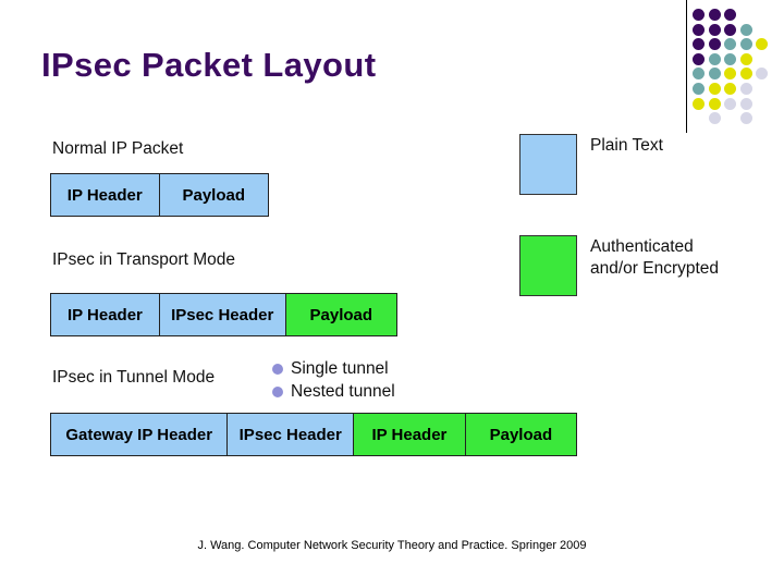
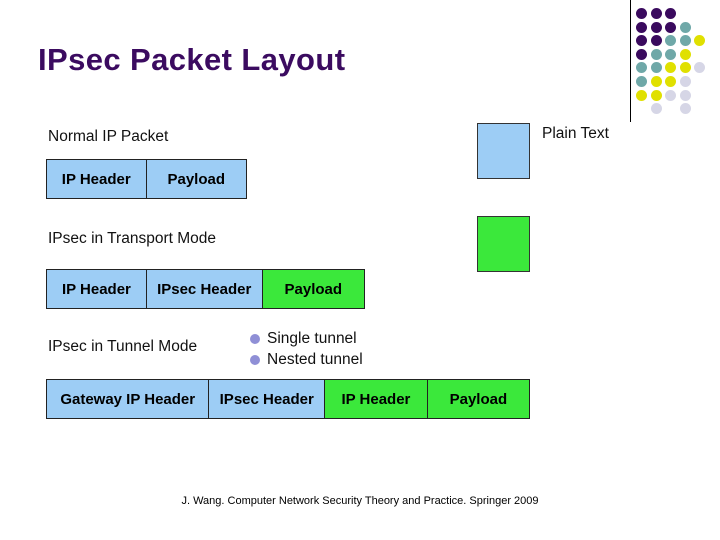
  IPsec Packet Layout
  Normal IP Packet
  IP Header
  Payload
  IPsec in Transport Mode
  IP Header
  IPsec Header
  Payload
  IPsec in Tunnel Mode
  Single tunnel
  Nested tunnel
  Gateway IP Header
  IPsec Header
  IP Header
  Payload
  Plain Text
- Authenticated
- and/or Encrypted
  J. Wang. Computer Network Security Theory and Practice. Springer 2009
